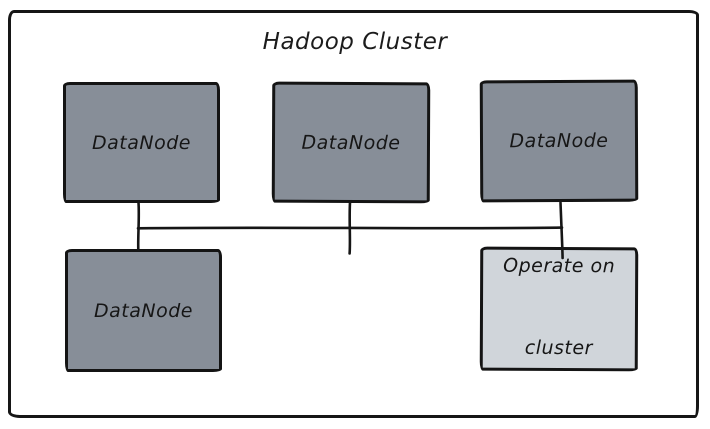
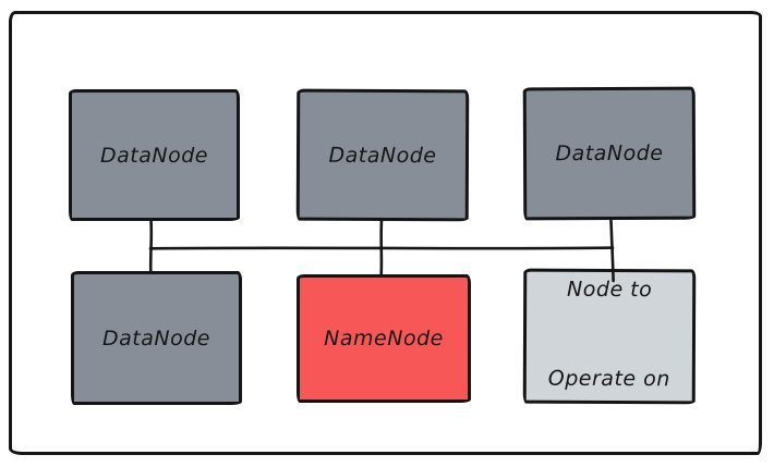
- Hadoop Cluster
  DataNode
  DataNode
  DataNode
  DataNode
+ NameNode
+ Node to
  Operate on
- cluster
